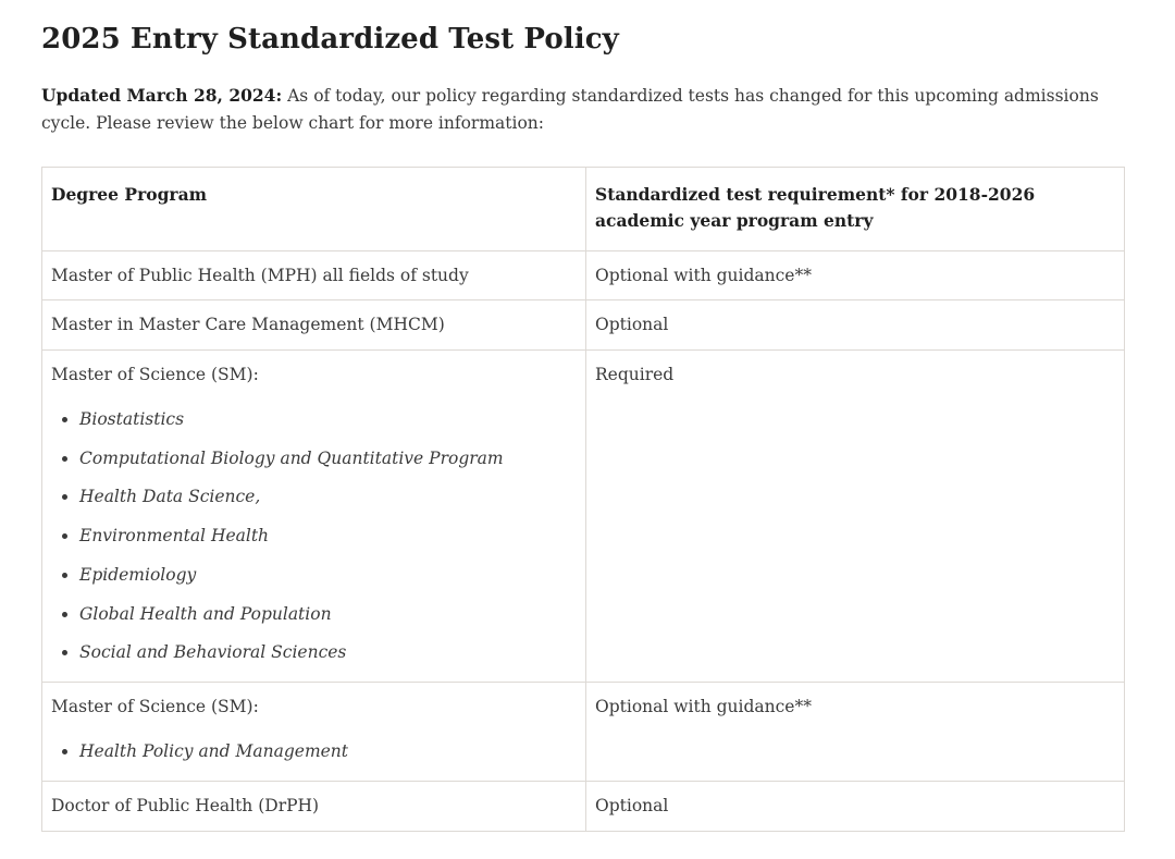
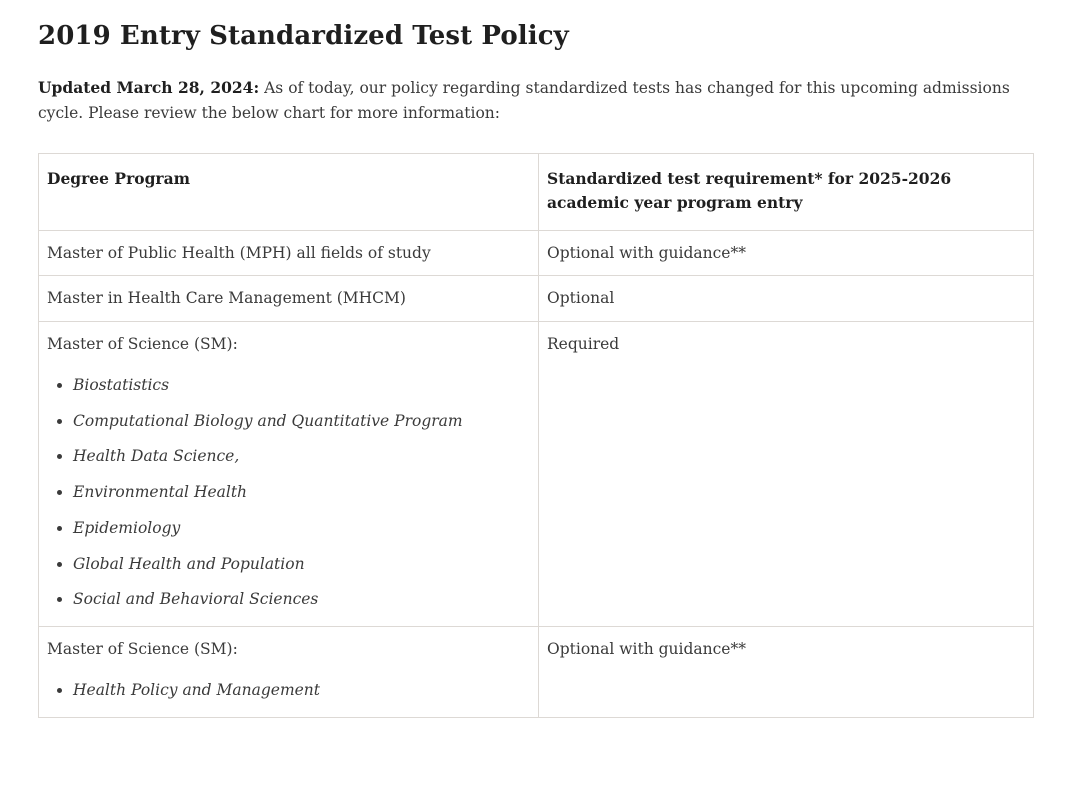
- 2025 Entry Standardized Test Policy
+ 2019 Entry Standardized Test Policy
  Updated March 28, 2024: As of today, our policy regarding standardized tests has changed for this upcoming admissions cycle. Please review the below chart for more information:
- Degree Program	Standardized test requirement* for 2018-2026 academic year program entry
+ Degree Program	Standardized test requirement* for 2025-2026 academic year program entry
  Master of Public Health (MPH) all fields of study	Optional with guidance**
- Master in Master Care Management (MHCM)	Optional
+ Master in Health Care Management (MHCM)	Optional
  Master of Science (SM): Biostatistics Computational Biology and Quantitative Program Health Data Science, Environmental Health Epidemiology Global Health and Population Social and Behavioral Sciences	Required
  Master of Science (SM): Health Policy and Management	Optional with guidance**
- Doctor of Public Health (DrPH)	Optional
